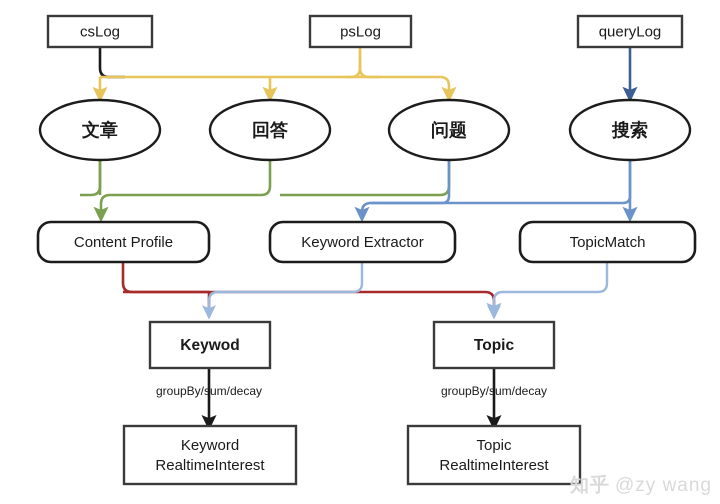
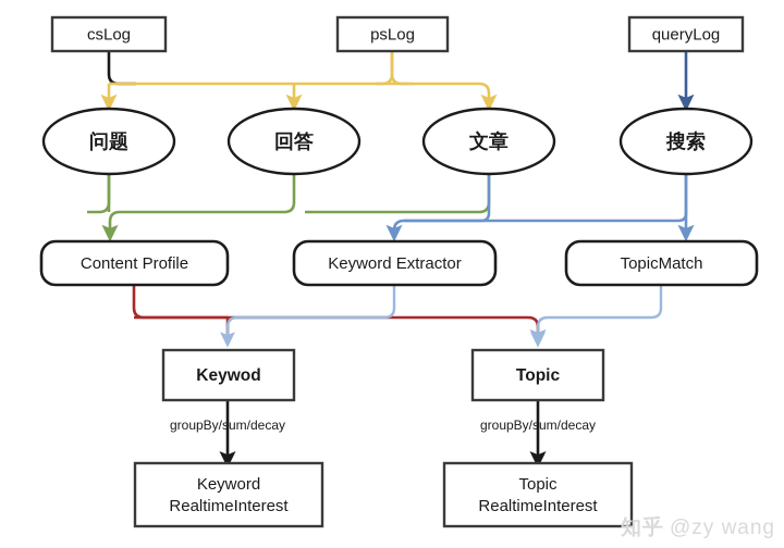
  csLog
  psLog
  queryLog
- 文章
+ 问题
  回答
- 问题
+ 文章
  搜索
  Content Profile
  Keyword Extractor
  TopicMatch
  Keywod
  Topic
  groupBy/sum/decay
  groupBy/sum/decay
  Keyword
  RealtimeInterest
  Topic
  RealtimeInterest
  知乎 @zy wang
